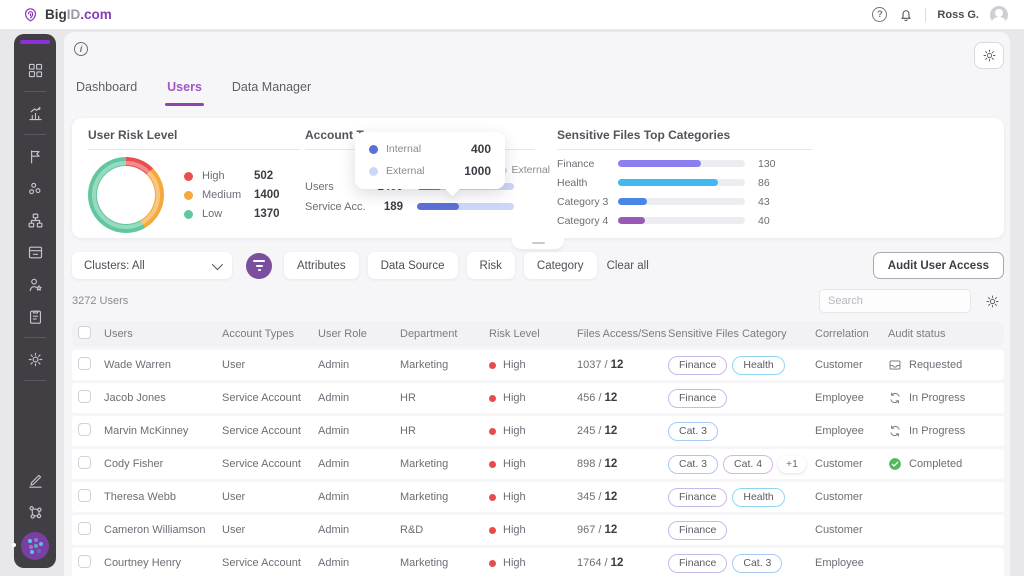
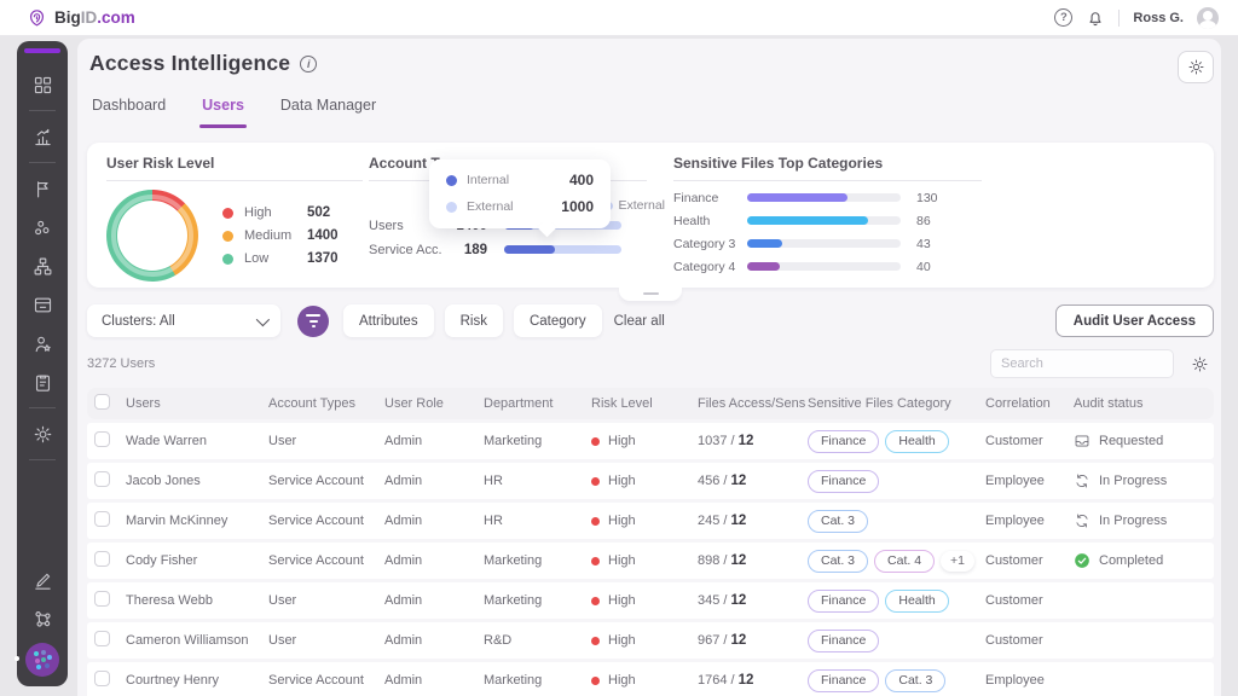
  BigID.com
  ?
  Ross G.
+ Access Intelligence
  i
  Dashboard
  Users
  Data Manager
  User Risk Level
  High
  502
  Medium
  1400
  Low
  1370
  External
  Users
  Service Acc.
  189
  Sensitive Files Top Categories
  Finance
  130
  Health
  86
  Category 3
  43
  Category 4
  40
  Internal
  400
  External
  1000
  Clusters: All
  Attributes
- Data Source
  Risk
  Category
  Clear all
  Audit User Access
  3272 Users
  Search
  Users
  Account Types
  User Role
  Department
  Risk Level
  Files Access/Sens
  Sensitive Files Category
  Correlation
  Audit status
  Wade Warren
  User
  Admin
  Marketing
  High
  1037 / 12
  Finance
  Health
  Customer
  Requested
  Jacob Jones
  Service Account
  Admin
  HR
  High
  456 / 12
  Finance
  Employee
  In Progress
  Marvin McKinney
  Service Account
  Admin
  HR
  High
  245 / 12
  Cat. 3
  Employee
  In Progress
  Cody Fisher
  Service Account
  Admin
  Marketing
  High
  898 / 12
  Cat. 3
  Cat. 4
  +1
  Customer
  Completed
  Theresa Webb
  User
  Admin
  Marketing
  High
  345 / 12
  Finance
  Health
  Customer
  Cameron Williamson
  User
  Admin
  R&D
  High
  967 / 12
  Finance
  Customer
  Courtney Henry
  Service Account
  Admin
  Marketing
  High
  1764 / 12
  Finance
  Cat. 3
  Employee
